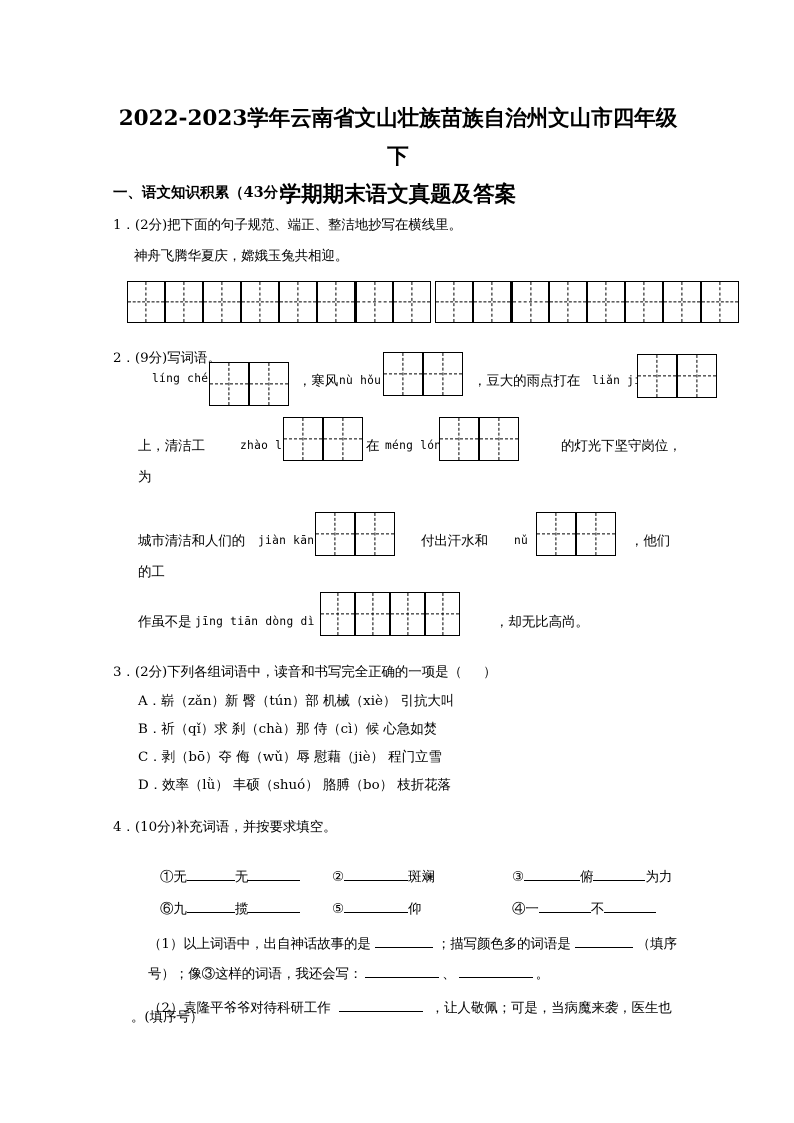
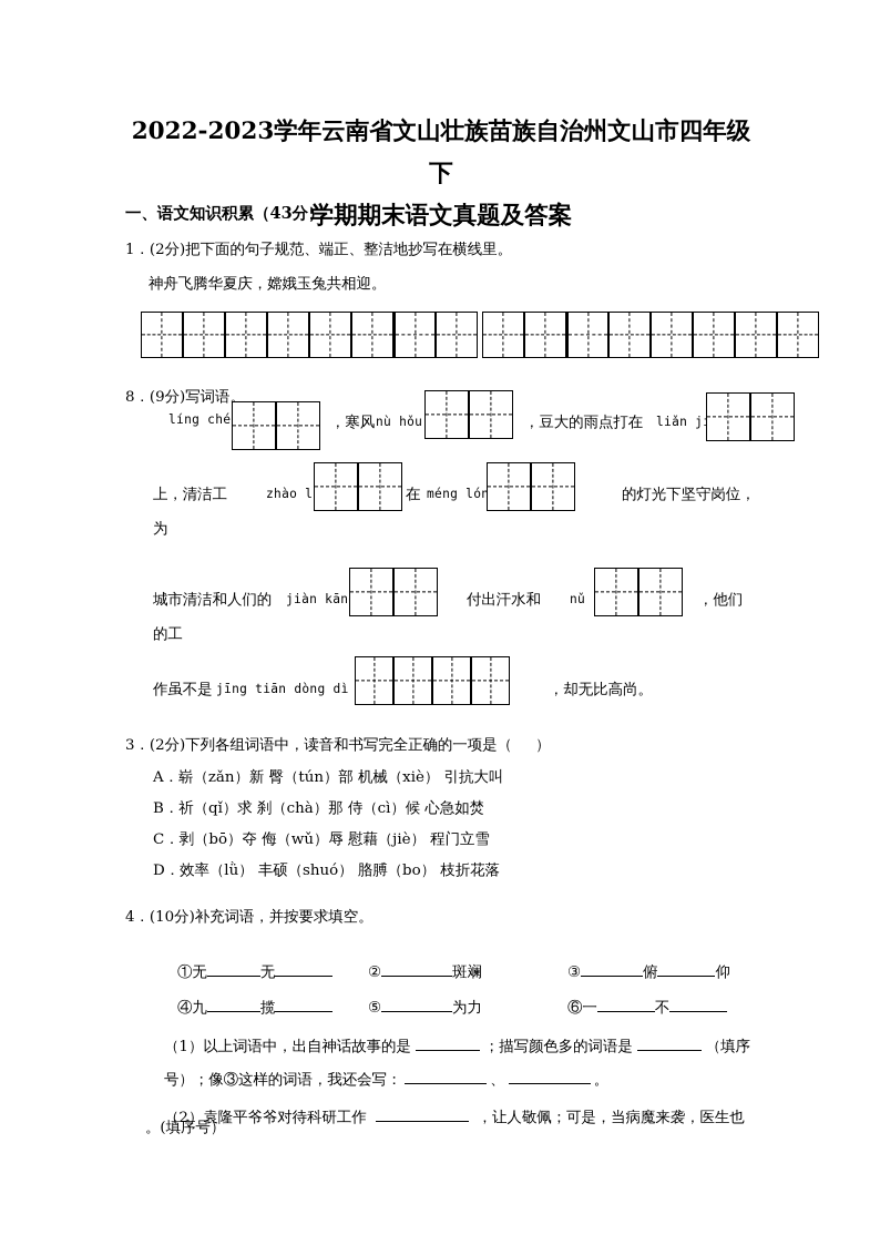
  2022-2023学年云南省文山壮族苗族自治州文山市四年级下
  学期期末语文真题及答案
  一、语文知识积累（43分）
  1．(2分)把下面的句子规范、端正、整洁地抄写在横线里。
  神舟飞腾华夏庆，嫦娥玉兔共相迎。
- 2．(9分)写词语。
+ 8．(9分)写词语。
  líng ché
  ，寒风
  nù hǒu
  ，豆大的雨点打在
  liǎn j
  上，清洁工
  zhào l
  在
  méng lón
  的灯光下坚守岗位，
  为
  城市清洁和人们的
  jiàn kān
  付出汗水和
  nǔ
  ，他们
  的工
  作虽不是
  jīng tiān dòng dì
  ，却无比高尚。
  3．(2分)下列各组词语中，读音和书写完全正确的一项是（ ）
  A．崭（zǎn）新 臀（tún）部 机械（xiè） 引抗大叫
  B．祈（qǐ）求 刹（chà）那 侍（cì）候 心急如焚
  C．剥（bō）夺 侮（wǔ）辱 慰藉（jiè） 程门立雪
  D．效率（lǜ） 丰硕（shuó） 胳膊（bo） 枝折花落
  4．(10分)补充词语，并按要求填空。
  ①无 无
  ② 斑斓
- ③ 俯 为力
+ ③ 俯 仰
- ⑥九 揽
+ ④九 揽
- ⑤ 仰
+ ⑤ 为力
- ④一 不
+ ⑥一 不
  （1）以上词语中，出自神话故事的是 ；描写颜色多的词语是 （填序
  号）；像③这样的词语，我还会写： 、 。
  （2）袁隆平爷爷对待科研工作 ，让人敬佩；可是，当病魔来袭，医生也
  。(填序号）
